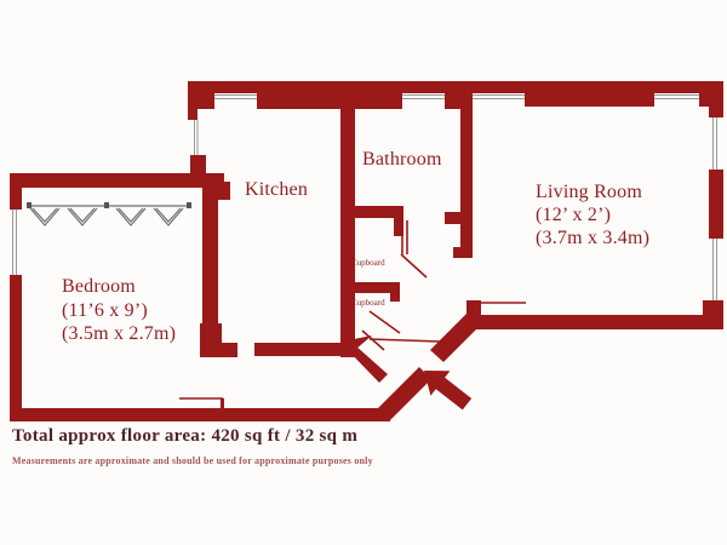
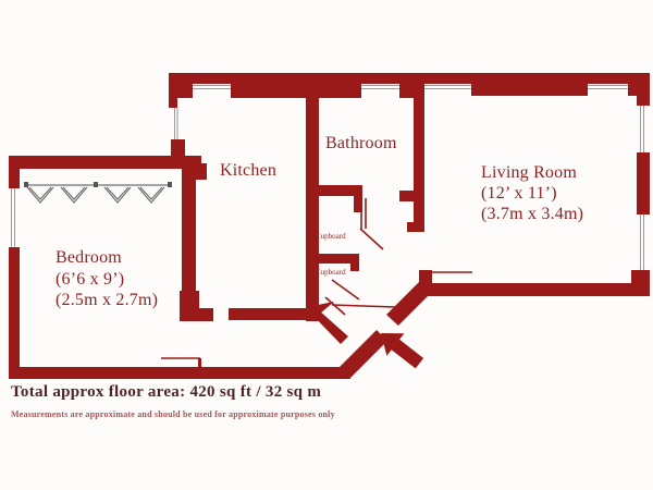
  Kitchen
  Bathroom
  Living Room
- (12’ x 2’)
+ (12’ x 11’)
  (3.7m x 3.4m)
  Bedroom
- (11’6 x 9’)
+ (6’6 x 9’)
- (3.5m x 2.7m)
+ (2.5m x 2.7m)
  Cupboard
  Cupboard
  Total approx floor area: 420 sq ft / 32 sq m
  Measurements are approximate and should be used for approximate purposes only
